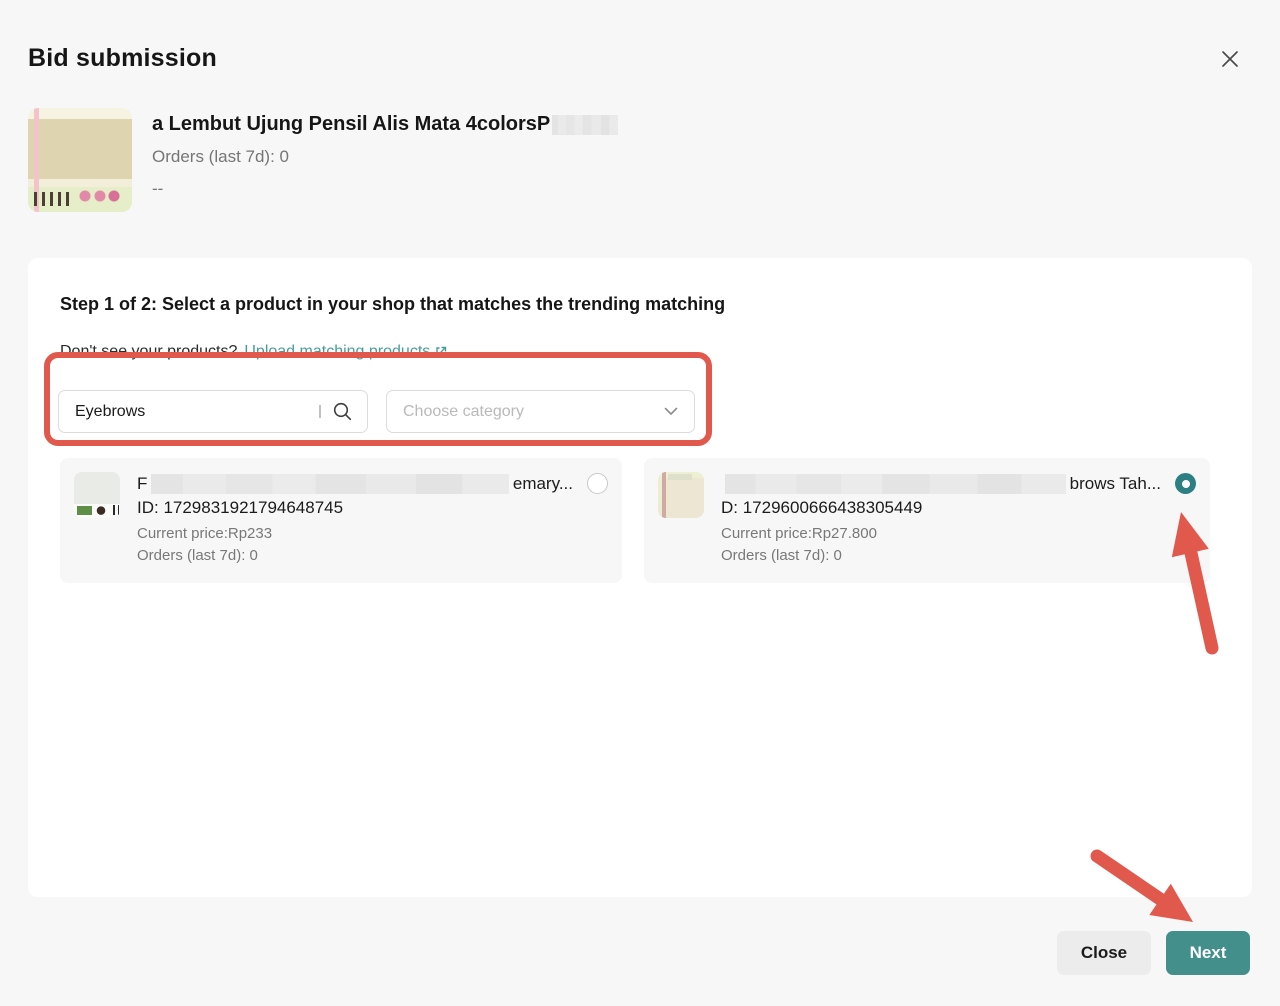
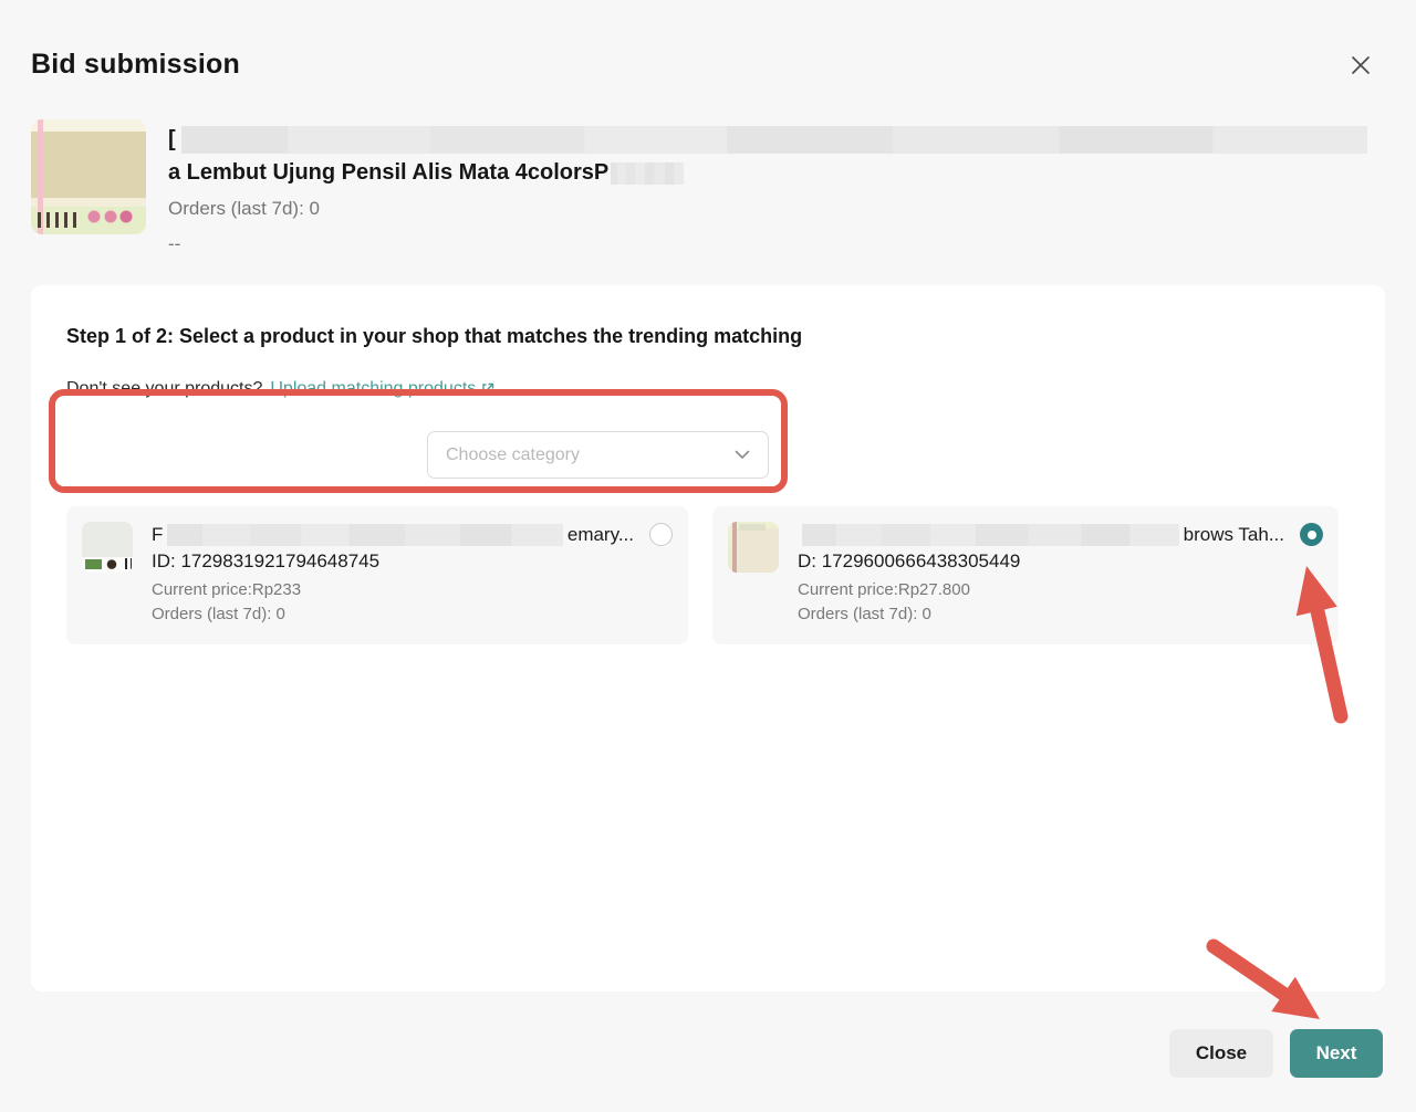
  Bid submission
+ [
  a Lembut Ujung Pensil Alis Mata 4colorsP
  Orders (last 7d): 0
  --
  Step 1 of 2: Select a product in your shop that matches the trending matching
  Don't see your products?
  Upload matching products
- Eyebrows
  Choose category
  F
  emary...
  ID: 1729831921794648745
  Current price:Rp233
  Orders (last 7d): 0
  brows Tah...
  D: 1729600666438305449
  Current price:Rp27.800
  Orders (last 7d): 0
  Close
  Next
